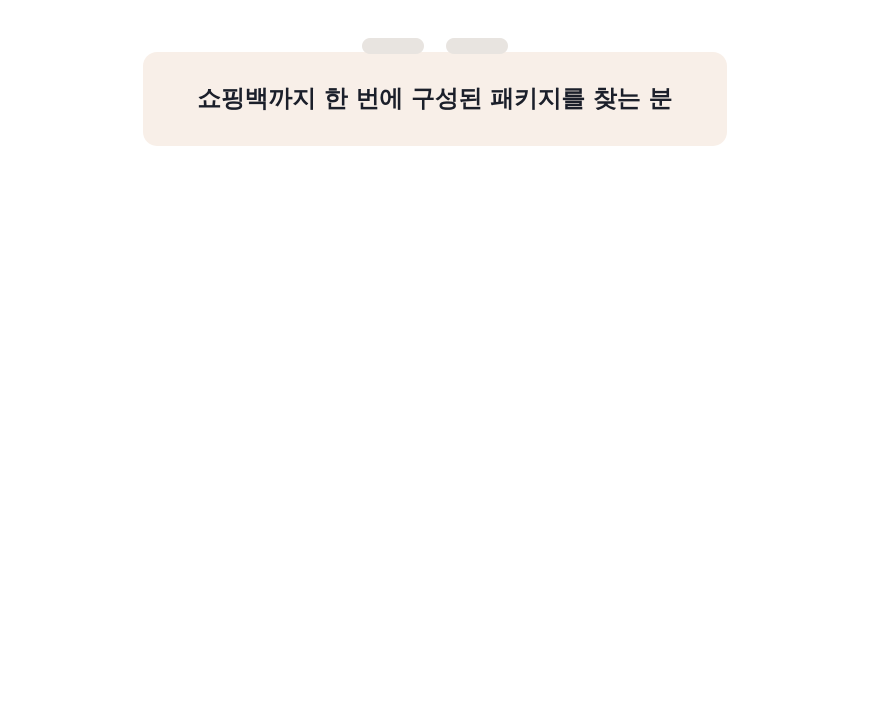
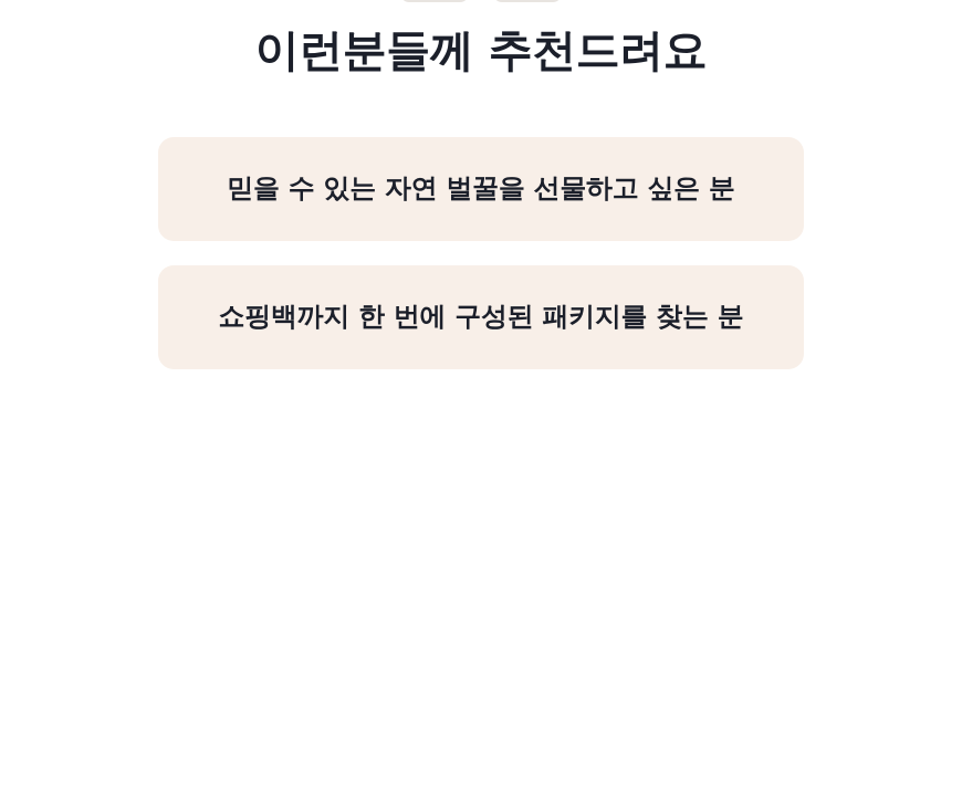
+ 이런분들께 추천드려요
+ 믿을 수 있는 자연 벌꿀을 선물하고 싶은 분
  쇼핑백까지 한 번에 구성된 패키지를 찾는 분
